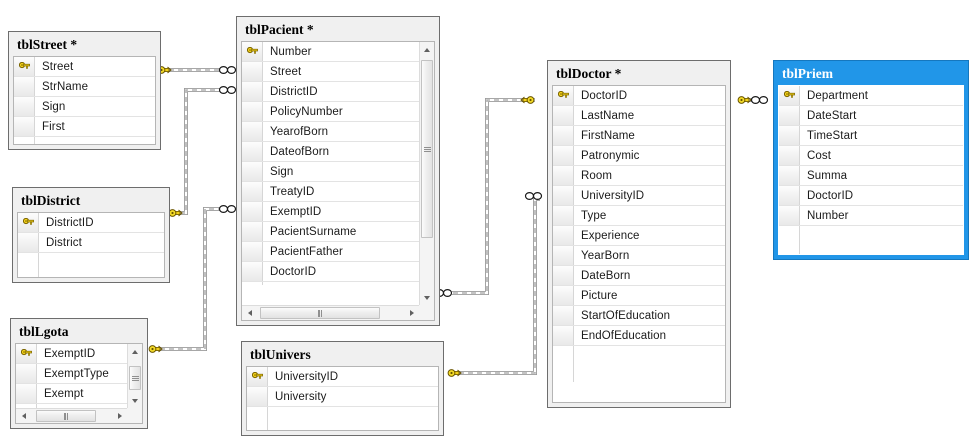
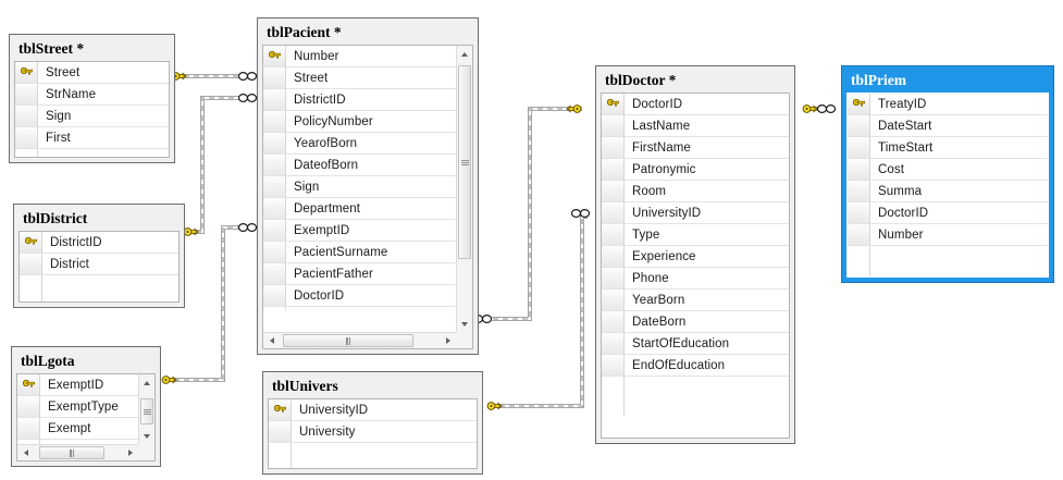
  tblStreet *
  Street
  StrName
  Sign
  First
  tblDistrict
  DistrictID
  District
  tblLgota
  ExemptID
  ExemptType
  Exempt
  tblPacient *
  Number
  Street
  DistrictID
  PolicyNumber
  YearofBorn
  DateofBorn
  Sign
- TreatyID
+ Department
  ExemptID
  PacientSurname
  PacientFather
  DoctorID
  tblUnivers
  UniversityID
  University
  tblDoctor *
  DoctorID
  LastName
  FirstName
  Patronymic
  Room
  UniversityID
  Type
  Experience
+ Phone
  YearBorn
  DateBorn
- Picture
  StartOfEducation
  EndOfEducation
  tblPriem
- Department
+ TreatyID
  DateStart
  TimeStart
  Cost
  Summa
  DoctorID
  Number
